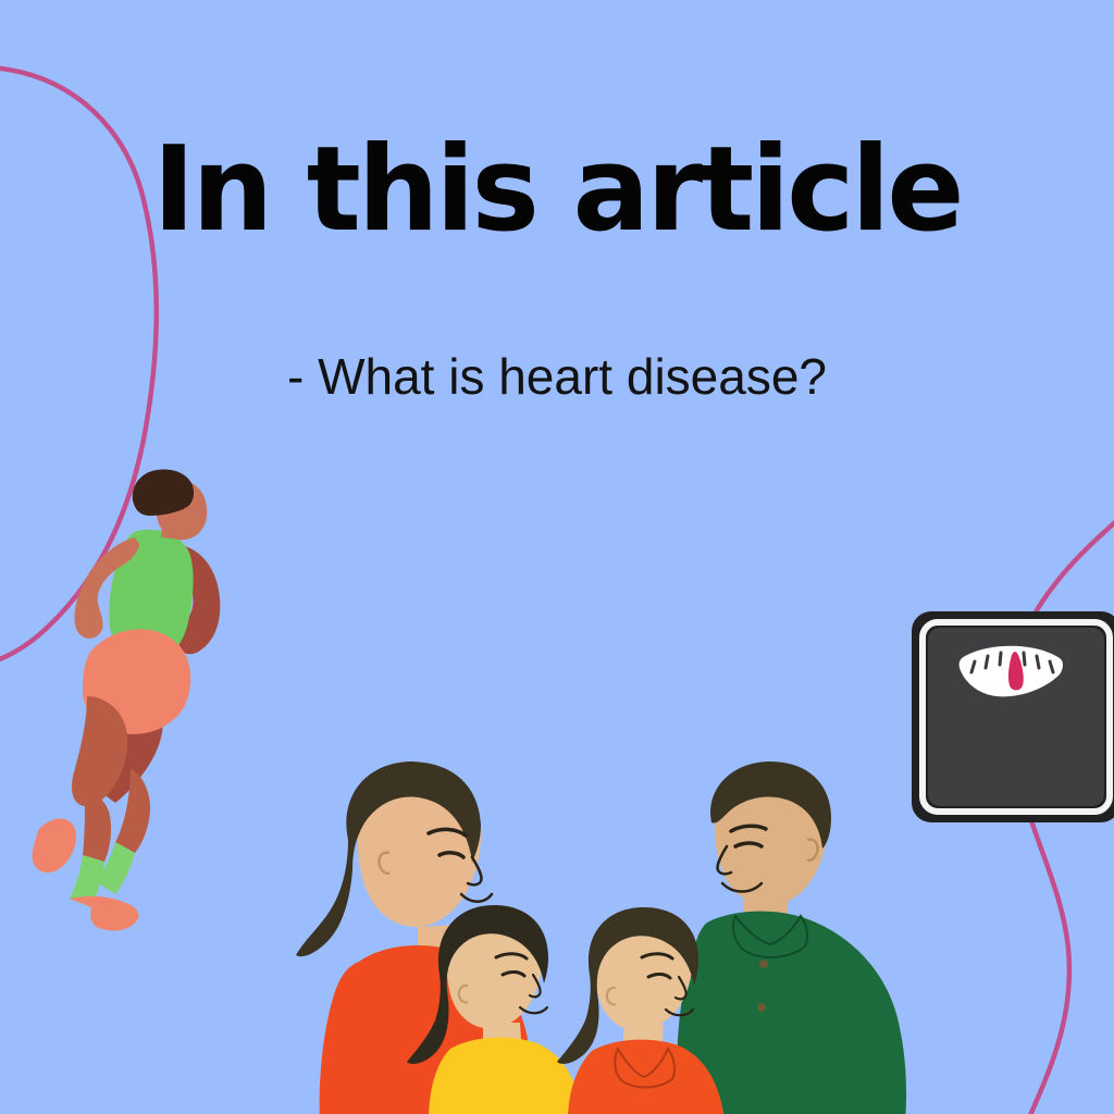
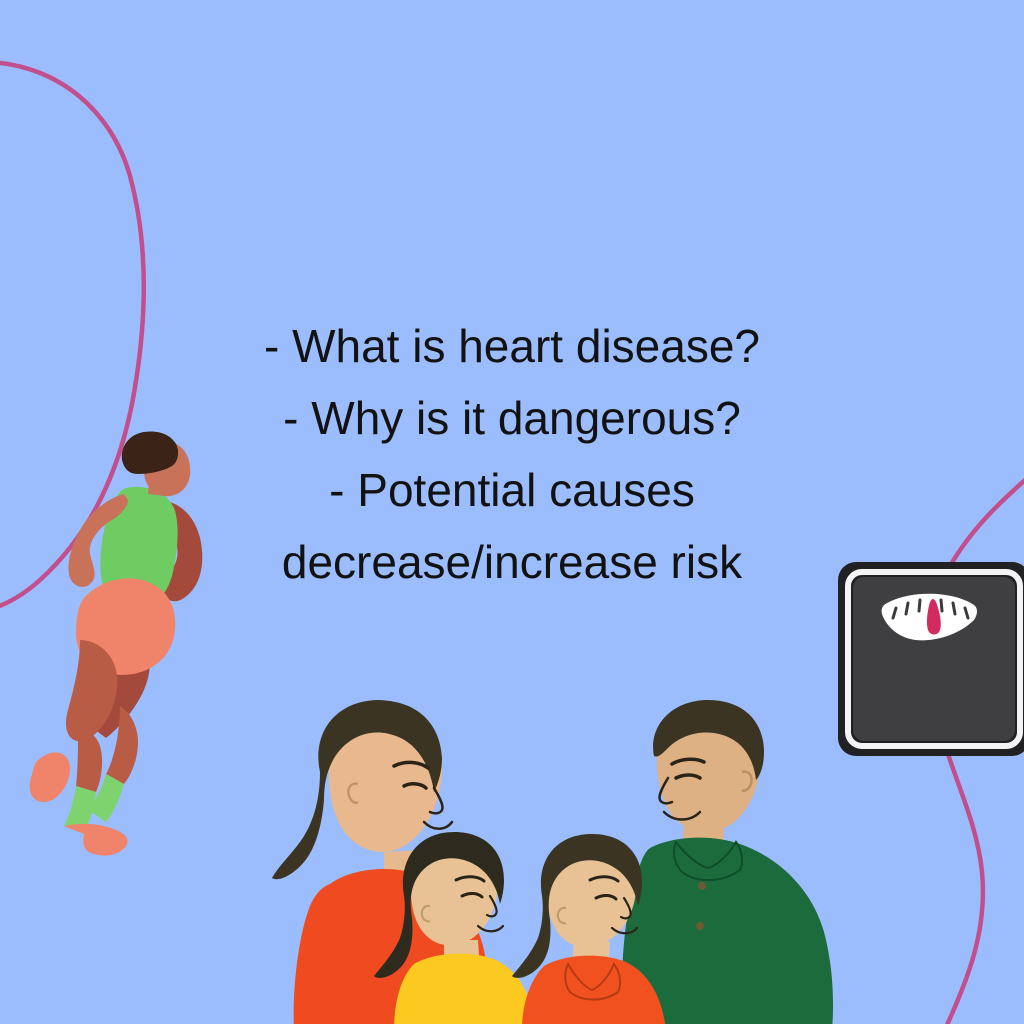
- In this article
  - What is heart disease?
+ - Why is it dangerous?
+ - Potential causes
+ decrease/increase risk
